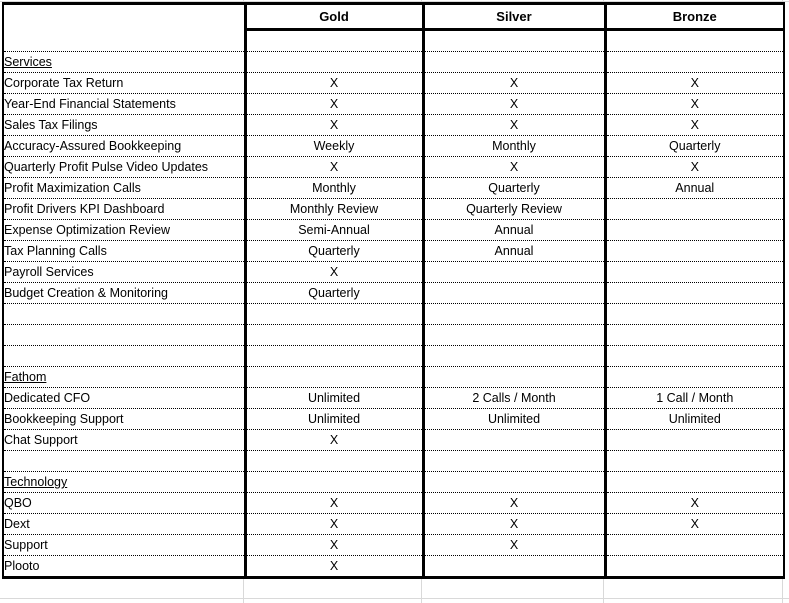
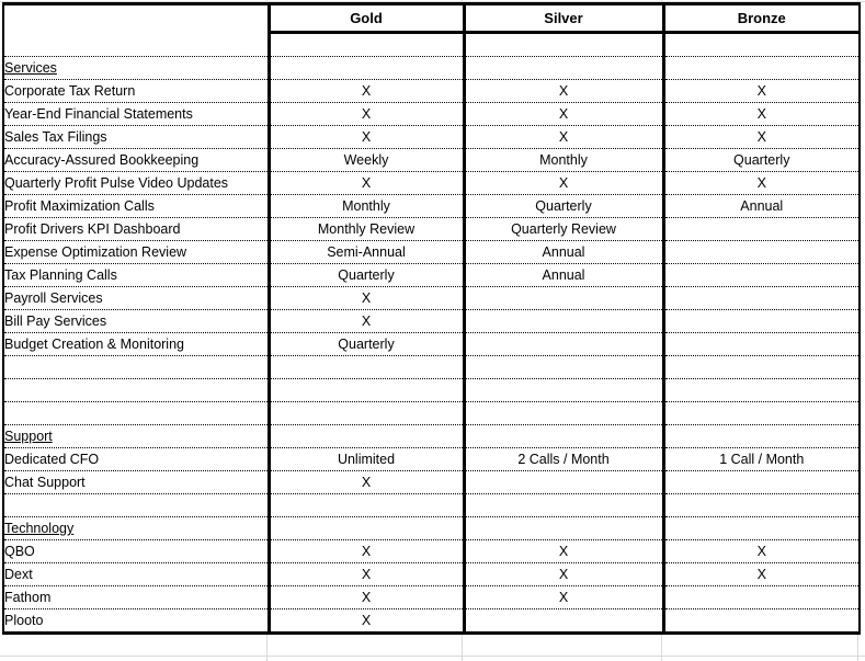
  	Gold	Silver	Bronze
  Services
  Corporate Tax Return	X	X	X
  Year-End Financial Statements	X	X	X
  Sales Tax Filings	X	X	X
  Accuracy-Assured Bookkeeping	Weekly	Monthly	Quarterly
  Quarterly Profit Pulse Video Updates	X	X	X
  Profit Maximization Calls	Monthly	Quarterly	Annual
  Profit Drivers KPI Dashboard	Monthly Review	Quarterly Review
  Expense Optimization Review	Semi-Annual	Annual
  Tax Planning Calls	Quarterly	Annual
  Payroll Services	X
+ Bill Pay Services	X
  Budget Creation & Monitoring	Quarterly
- Fathom
+ Support
  Dedicated CFO	Unlimited	2 Calls / Month	1 Call / Month
- Bookkeeping Support	Unlimited	Unlimited	Unlimited
  Chat Support	X
  Technology
  QBO	X	X	X
  Dext	X	X	X
- Support	X	X
+ Fathom	X	X
  Plooto	X
